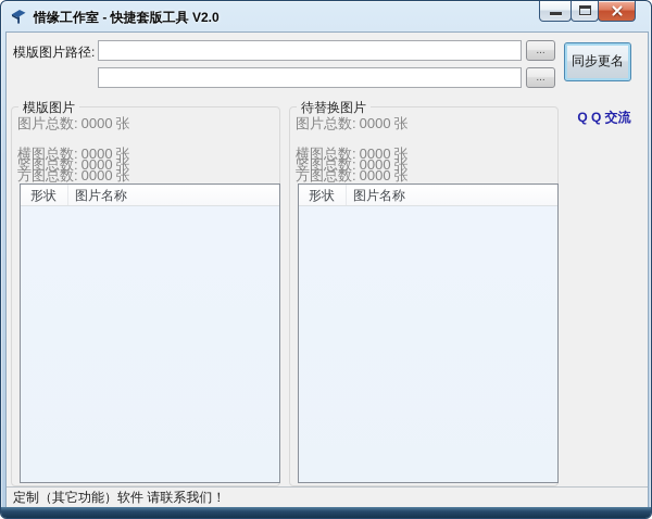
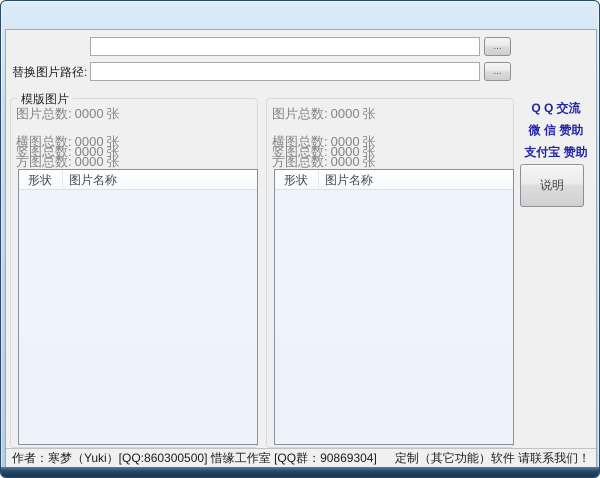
- 惜缘工作室 - 快捷套版工具 V2.0
- 模版图片路径:
  ...
+ 替换图片路径:
  ...
- 同步更名
  模版图片
  图片总数: 0000 张
  横图总数: 0000 张
  竖图总数: 0000 张
  方图总数: 0000 张
  形状
  图片名称
- 待替换图片
  图片总数: 0000 张
  横图总数: 0000 张
  竖图总数: 0000 张
  方图总数: 0000 张
  形状
  图片名称
  Q Q 交流
+ 微 信 赞助
+ 支付宝 赞助
+ 说明
+ 作者：寒梦（Yuki）[QQ:860300500] 惜缘工作室 [QQ群：90869304]
  定制（其它功能）软件 请联系我们！
